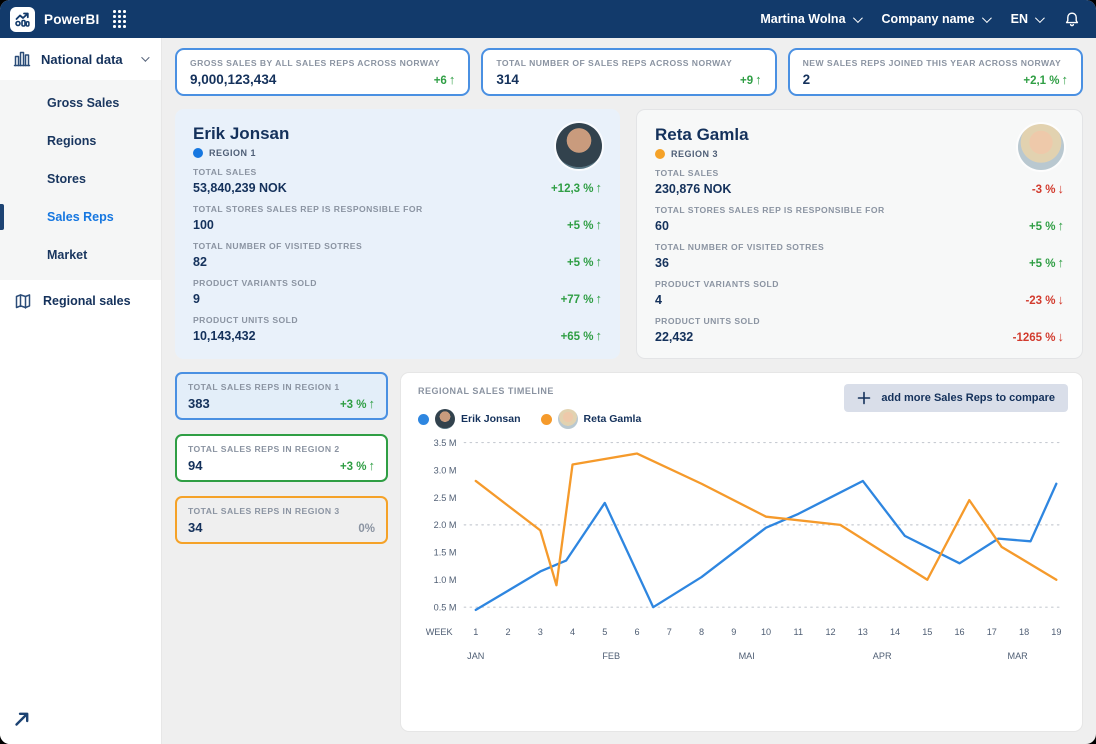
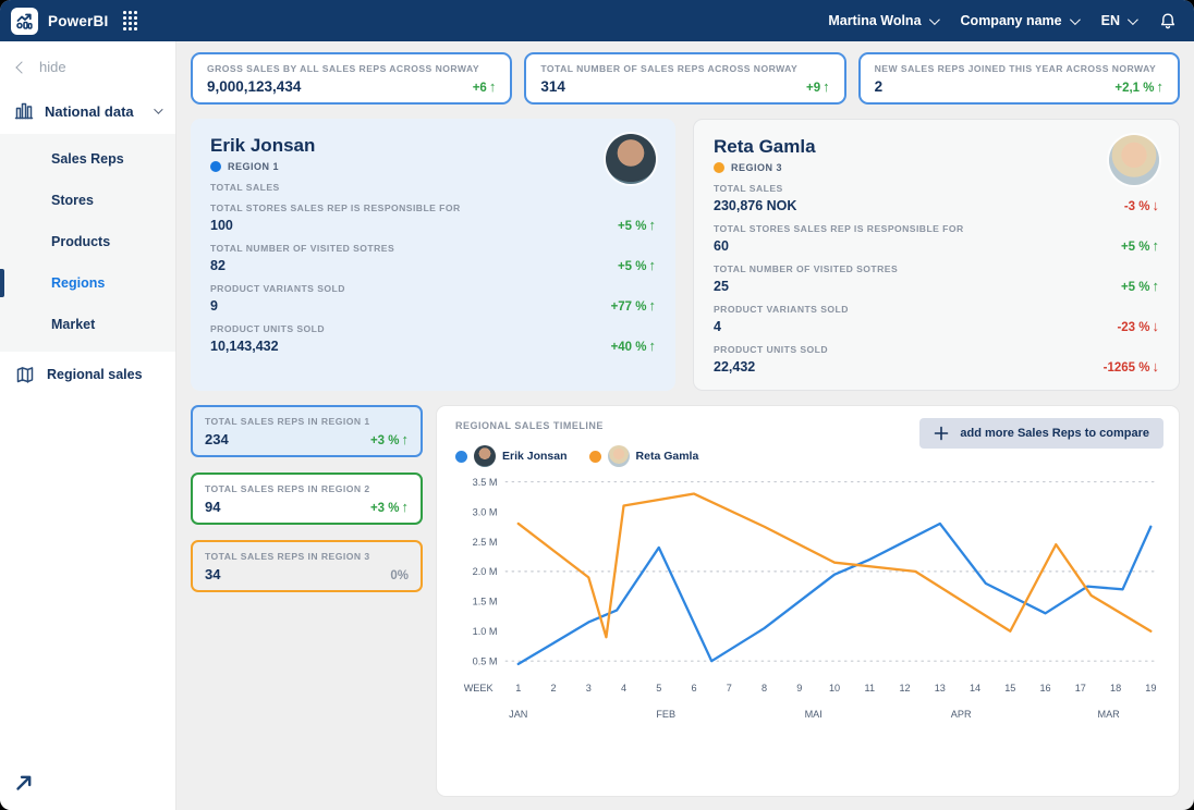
  PowerBI
  Martina Wolna
  Company name
  EN
+ hide
  National data
- Gross Sales
- Regions
+ Sales Reps
  Stores
+ Products
- Sales Reps
+ Regions
  Market
  Regional sales
  GROSS SALES BY ALL SALES REPS ACROSS NORWAY
  9,000,123,434
  +6 ↑
  TOTAL NUMBER OF SALES REPS ACROSS NORWAY
  314
  +9 ↑
  NEW SALES REPS JOINED THIS YEAR ACROSS NORWAY
  2
  +2,1 % ↑
  Erik Jonsan
  REGION 1
  TOTAL SALES
- 53,840,239 NOK
- +12,3 % ↑
  TOTAL STORES SALES REP IS RESPONSIBLE FOR
  100
  +5 % ↑
  TOTAL NUMBER OF VISITED SOTRES
  82
  +5 % ↑
  PRODUCT VARIANTS SOLD
  9
  +77 % ↑
  PRODUCT UNITS SOLD
  10,143,432
- +65 % ↑
+ +40 % ↑
  Reta Gamla
  REGION 3
  TOTAL SALES
  230,876 NOK
  -3 % ↓
  TOTAL STORES SALES REP IS RESPONSIBLE FOR
  60
  +5 % ↑
  TOTAL NUMBER OF VISITED SOTRES
- 36
+ 25
  +5 % ↑
  PRODUCT VARIANTS SOLD
  4
  -23 % ↓
  PRODUCT UNITS SOLD
  22,432
  -1265 % ↓
  TOTAL SALES REPS IN REGION 1
- 383
+ 234
  +3 % ↑
  TOTAL SALES REPS IN REGION 2
  94
  +3 % ↑
  TOTAL SALES REPS IN REGION 3
  34
  0%
  REGIONAL SALES TIMELINE
  add more Sales Reps to compare
  Erik Jonsan
  Reta Gamla
  3.5 M
  3.0 M
  2.5 M
  2.0 M
  1.5 M
  1.0 M
  0.5 M
  WEEK
  1
  2
  3
  4
  5
  6
  7
  8
  9
  10
  11
  12
  13
  14
  15
  16
  17
  18
  19
  JAN
  FEB
  MAI
  APR
  MAR
